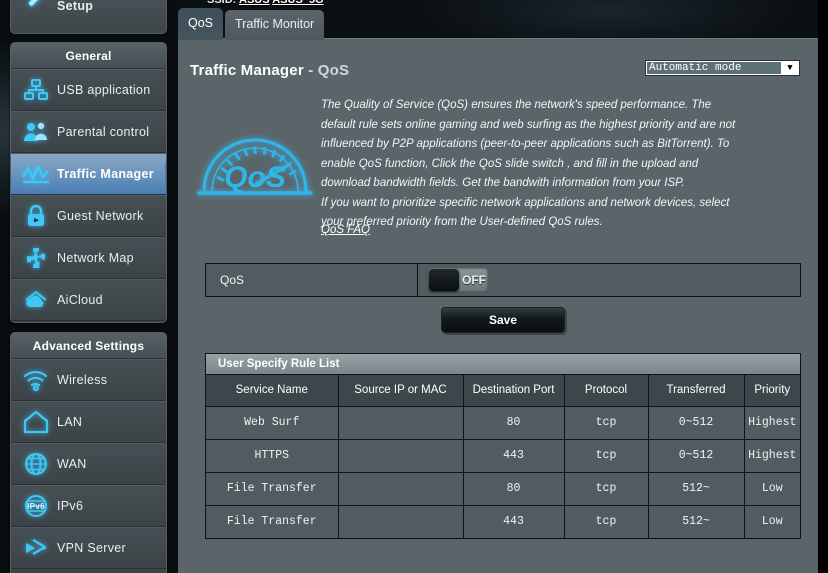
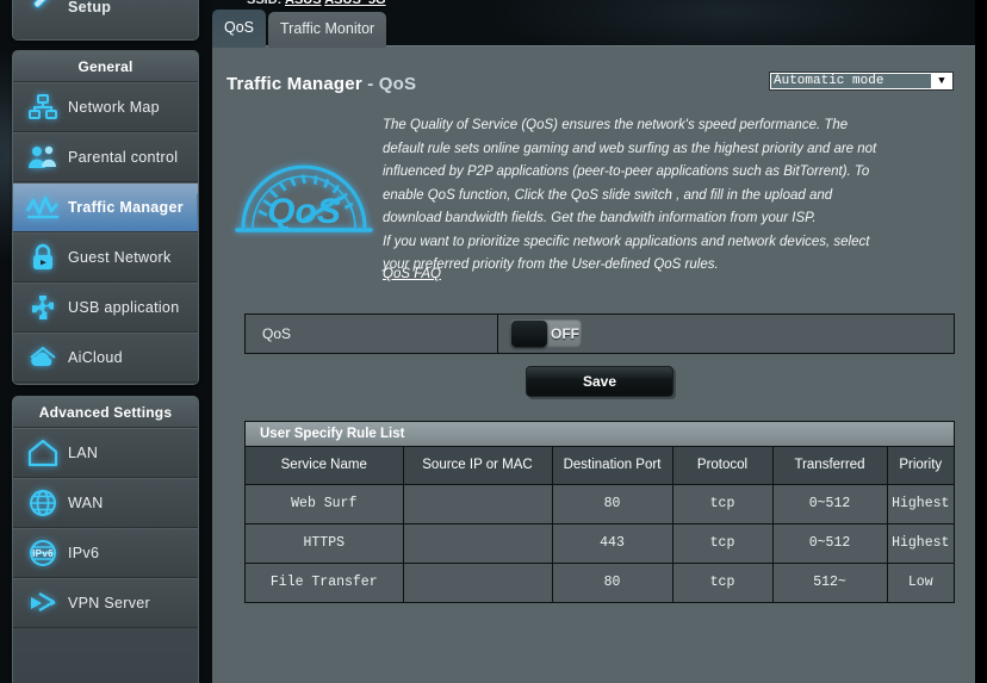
  SSID: ASUS ASUS_5G
  QoS
  Traffic Monitor
  General
- USB application
+ Network Map
  Parental control
  Traffic Manager
  Guest Network
- Network Map
+ USB application
  AiCloud
  Advanced Settings
- Wireless
  LAN
  WAN
  IPv6
  IPv6
  VPN Server
  Traffic Manager - QoS
  Automatic mode
  ▼
  QoS
  The Quality of Service (QoS) ensures the network's speed performance. The default rule sets online gaming and web surfing as the highest priority and are not influenced by P2P applications (peer-to-peer applications such as BitTorrent). To enable QoS function, Click the QoS slide switch , and fill in the upload and download bandwidth fields. Get the bandwith information from your ISP.
  If you want to prioritize specific network applications and network devices, select your preferred priority from the User-defined QoS rules.
  QoS FAQ
  QoS
  OFF
  Save
  User Specify Rule List
  Service Name	Source IP or MAC	Destination Port	Protocol	Transferred	Priority
  Web Surf		80	tcp	0~512	Highest
  HTTPS		443	tcp	0~512	Highest
  File Transfer		80	tcp	512~	Low
- File Transfer		443	tcp	512~	Low
